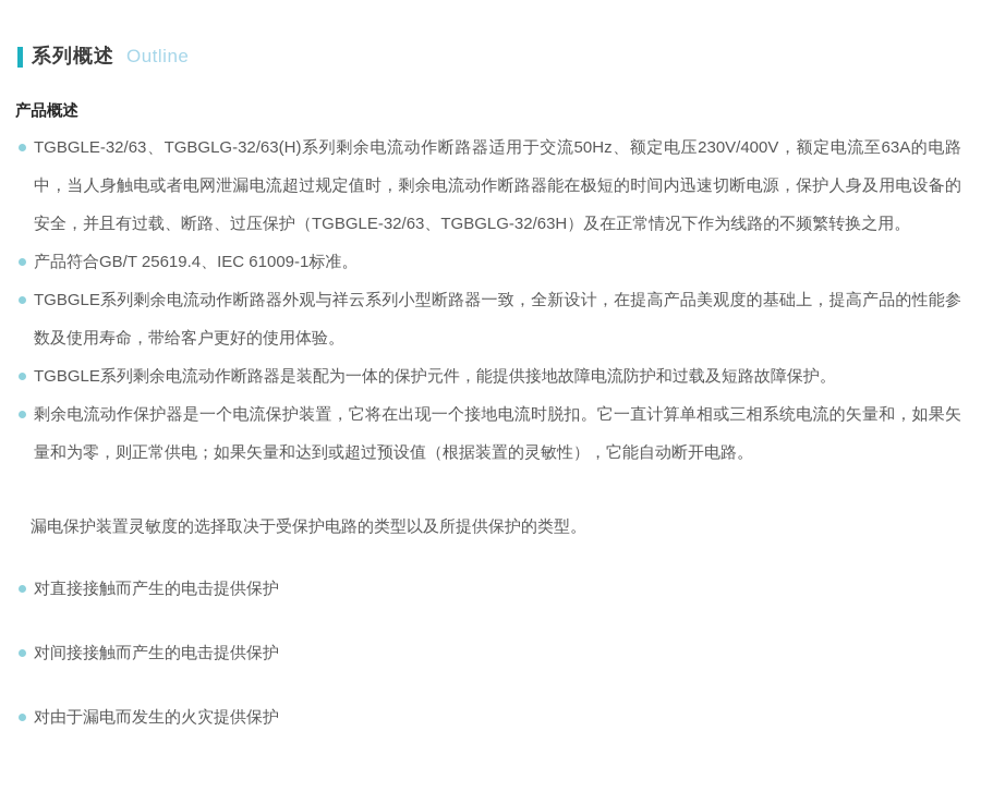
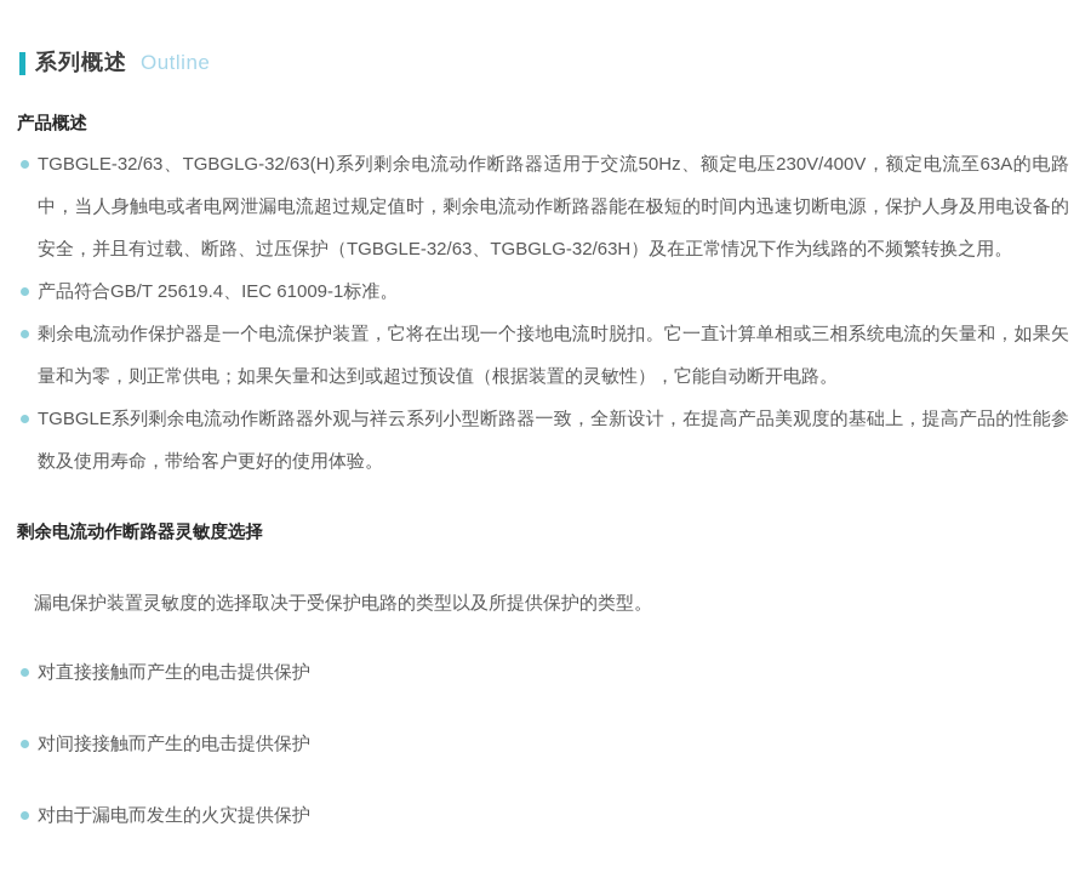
  系列概述
  Outline
  产品概述
  TGBGLE-32/63、TGBGLG-32/63(H)系列剩余电流动作断路器适用于交流50Hz、额定电压230V/400V，额定电流至63A的电路中，当人身触电或者电网泄漏电流超过规定值时，剩余电流动作断路器能在极短的时间内迅速切断电源，保护人身及用电设备的安全，并且有过载、断路、过压保护（TGBGLE-32/63、TGBGLG-32/63H）及在正常情况下作为线路的不频繁转换之用。
  产品符合GB/T 25619.4、IEC 61009-1标准。
- TGBGLE系列剩余电流动作断路器外观与祥云系列小型断路器一致，全新设计，在提高产品美观度的基础上，提高产品的性能参数及使用寿命，带给客户更好的使用体验。
+ 剩余电流动作保护器是一个电流保护装置，它将在出现一个接地电流时脱扣。它一直计算单相或三相系统电流的矢量和，如果矢量和为零，则正常供电；如果矢量和达到或超过预设值（根据装置的灵敏性），它能自动断开电路。
- TGBGLE系列剩余电流动作断路器是装配为一体的保护元件，能提供接地故障电流防护和过载及短路故障保护。
- 剩余电流动作保护器是一个电流保护装置，它将在出现一个接地电流时脱扣。它一直计算单相或三相系统电流的矢量和，如果矢量和为零，则正常供电；如果矢量和达到或超过预设值（根据装置的灵敏性），它能自动断开电路。
+ TGBGLE系列剩余电流动作断路器外观与祥云系列小型断路器一致，全新设计，在提高产品美观度的基础上，提高产品的性能参数及使用寿命，带给客户更好的使用体验。
+ 剩余电流动作断路器灵敏度选择
  漏电保护装置灵敏度的选择取决于受保护电路的类型以及所提供保护的类型。
  对直接接触而产生的电击提供保护
  对间接接触而产生的电击提供保护
  对由于漏电而发生的火灾提供保护
